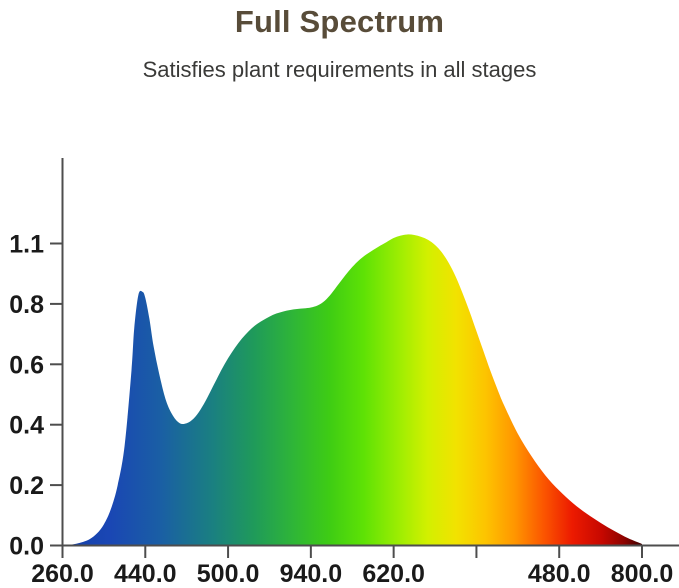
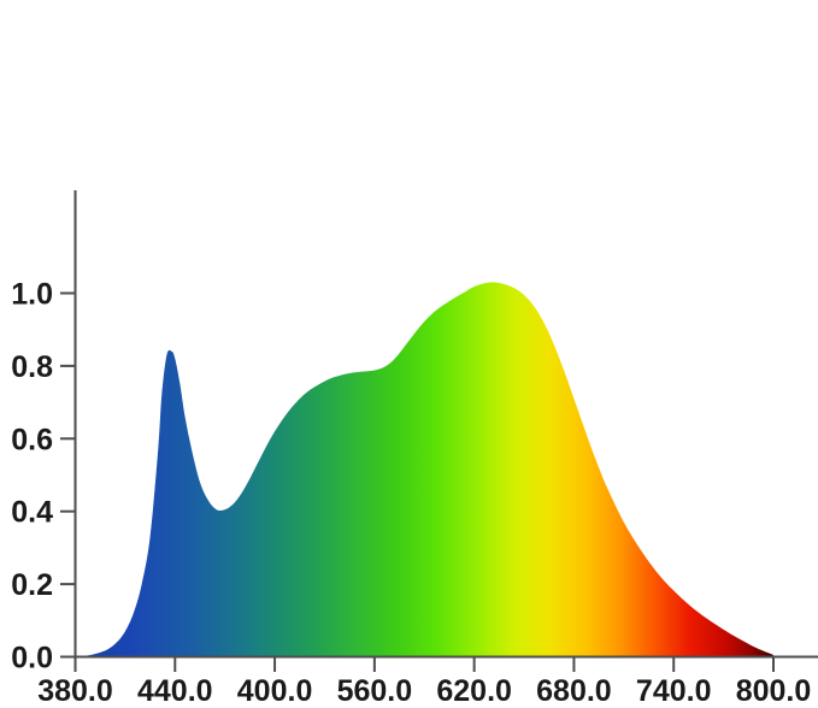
- Full Spectrum
- Satisfies plant requirements in all stages
  0.0
  0.2
  0.4
  0.6
  0.8
- 1.1
+ 1.0
- 260.0
+ 380.0
  440.0
- 500.0
+ 400.0
- 940.0
+ 560.0
  620.0
+ 680.0
- 480.0
+ 740.0
  800.0
